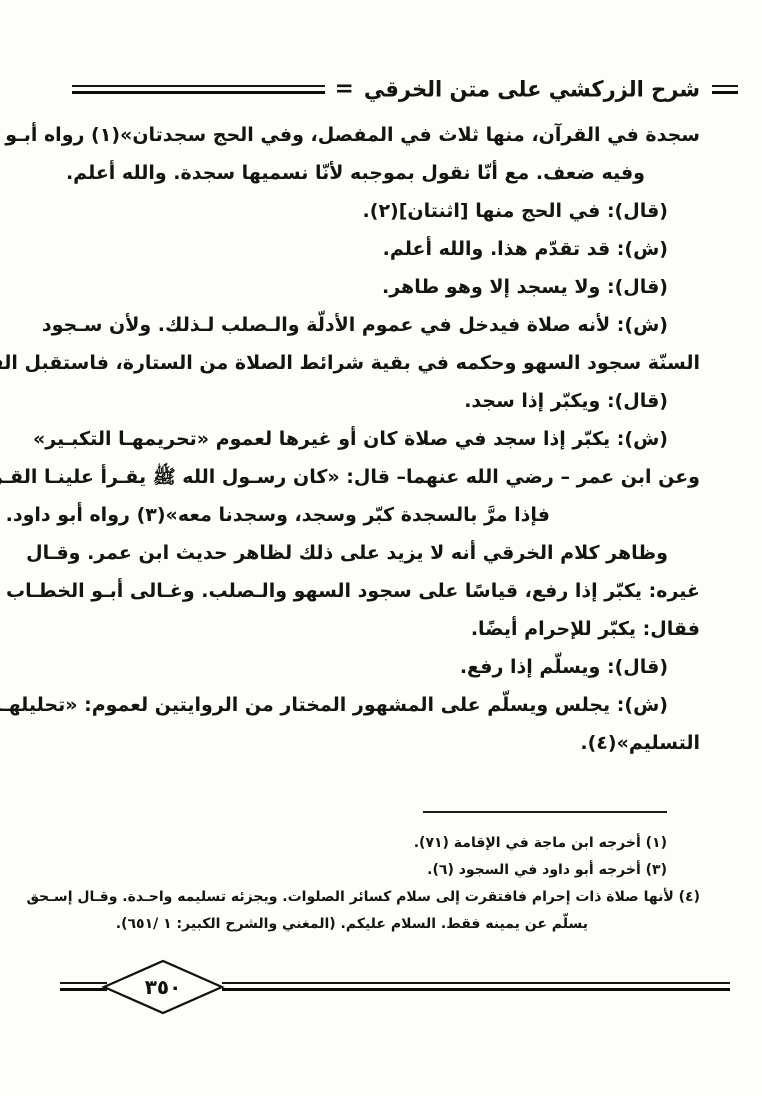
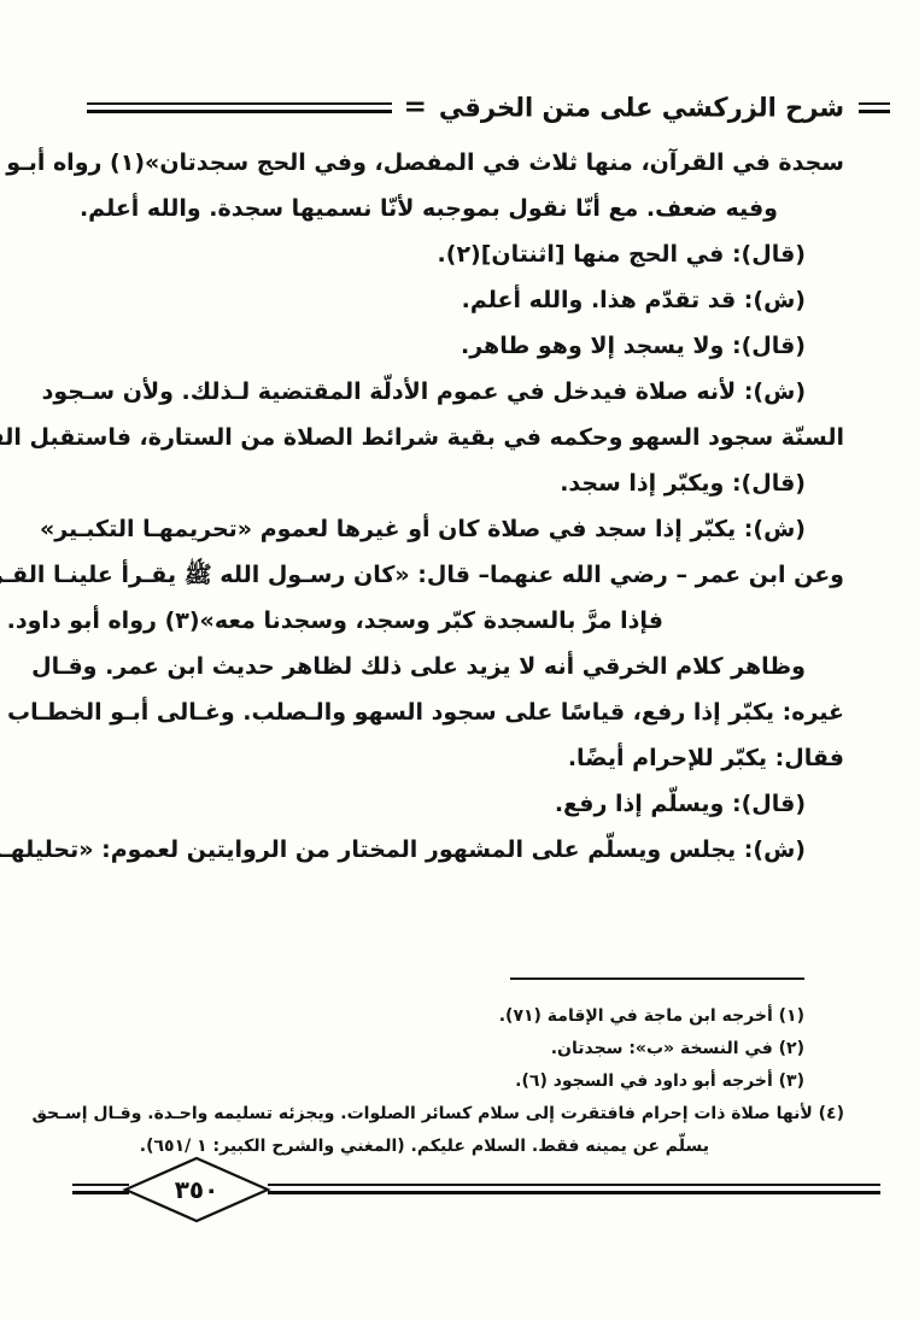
  شرح الزركشي على متن الخرقي
  =
  سجدة في القرآن، منها ثلاث في المفصل، وفي الحج سجدتان»(١) رواه أبـو
  وفيه ضعف. مع أنّا نقول بموجبه لأنّا نسميها سجدة. والله أعلم.
  (قال): في الحج منها [اثنتان](٢).
  (ش): قد تقدّم هذا. والله أعلم.
  (قال): ولا يسجد إلا وهو طاهر.
- (ش): لأنه صلاة فيدخل في عموم الأدلّة والـصلب لـذلك. ولأن سـجود
+ (ش): لأنه صلاة فيدخل في عموم الأدلّة المقتضية لـذلك. ولأن سـجود
  السنّة سجود السهو وحكمه في بقية شرائط الصلاة من الستارة، فاستقبل ال
  (قال): ويكبّر إذا سجد.
  (ش): يكبّر إذا سجد في صلاة كان أو غيرها لعموم «تحريمهـا التكبـير»
  وعن ابن عمر – رضي الله عنهما– قال: «كان رسـول الله ﷺ يقـرأ علينـا القـ
  فإذا مرَّ بالسجدة كبّر وسجد، وسجدنا معه»(٣) رواه أبو داود.
  وظاهر كلام الخرقي أنه لا يزيد على ذلك لظاهر حديث ابن عمر. وقـال
  غيره: يكبّر إذا رفع، قياسًا على سجود السهو والـصلب. وغـالى أبـو الخطـاب
  فقال: يكبّر للإحرام أيضًا.
  (قال): ويسلّم إذا رفع.
  (ش): يجلس ويسلّم على المشهور المختار من الروايتين لعموم: «تحليلهـ
- التسليم»(٤).
  (١) أخرجه ابن ماجة في الإقامة (٧١).
+ (٢) في النسخة «ب»: سجدتان.
  (٣) أخرجه أبو داود في السجود (٦).
  (٤) لأنها صلاة ذات إحرام فافتقرت إلى سلام كسائر الصلوات. ويجزئه تسليمه واحـدة. وقـال إسـحق
  يسلّم عن يمينه فقط. السلام عليكم. (المغني والشرح الكبير: ١ /٦٥١).
  ٣٥٠
